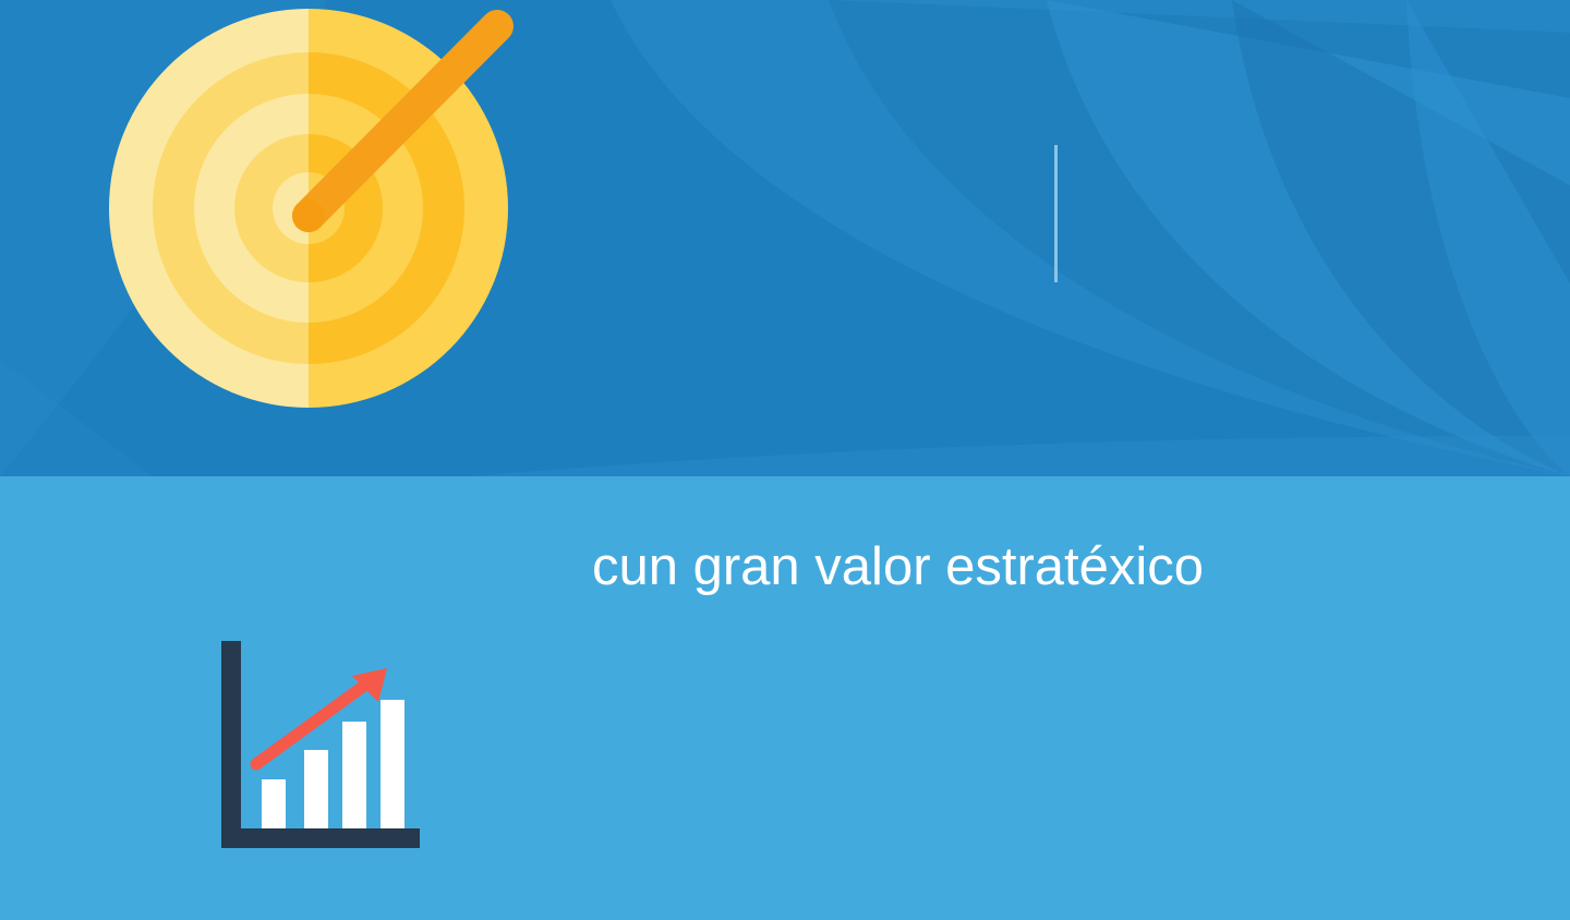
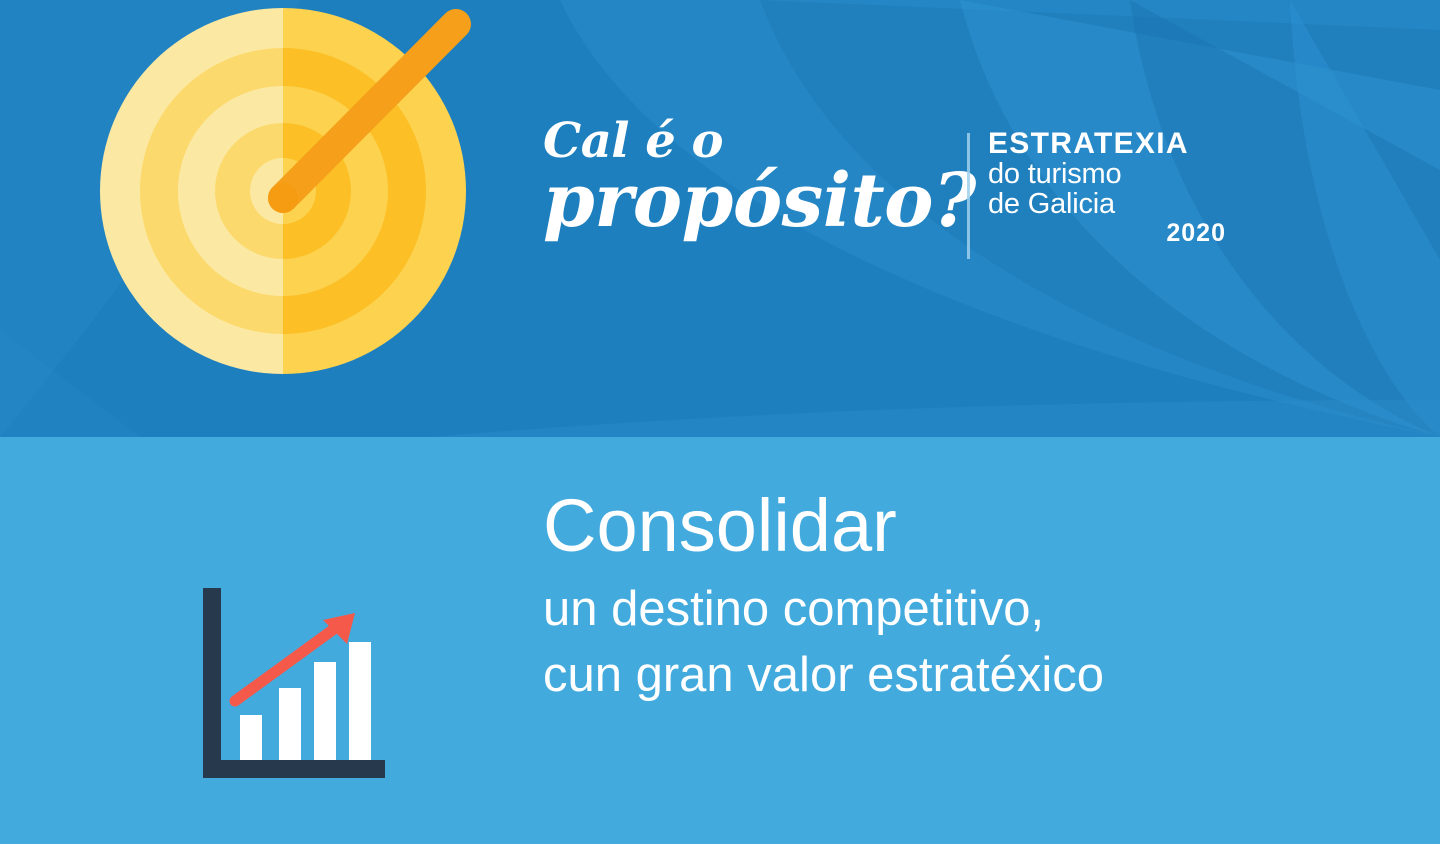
+ Cal é o
+ propósito?
+ ESTRATEXIA
+ do turismo
+ de Galicia
+ 2020
+ Consolidar
+ un destino competitivo,
  cun gran valor estratéxico
